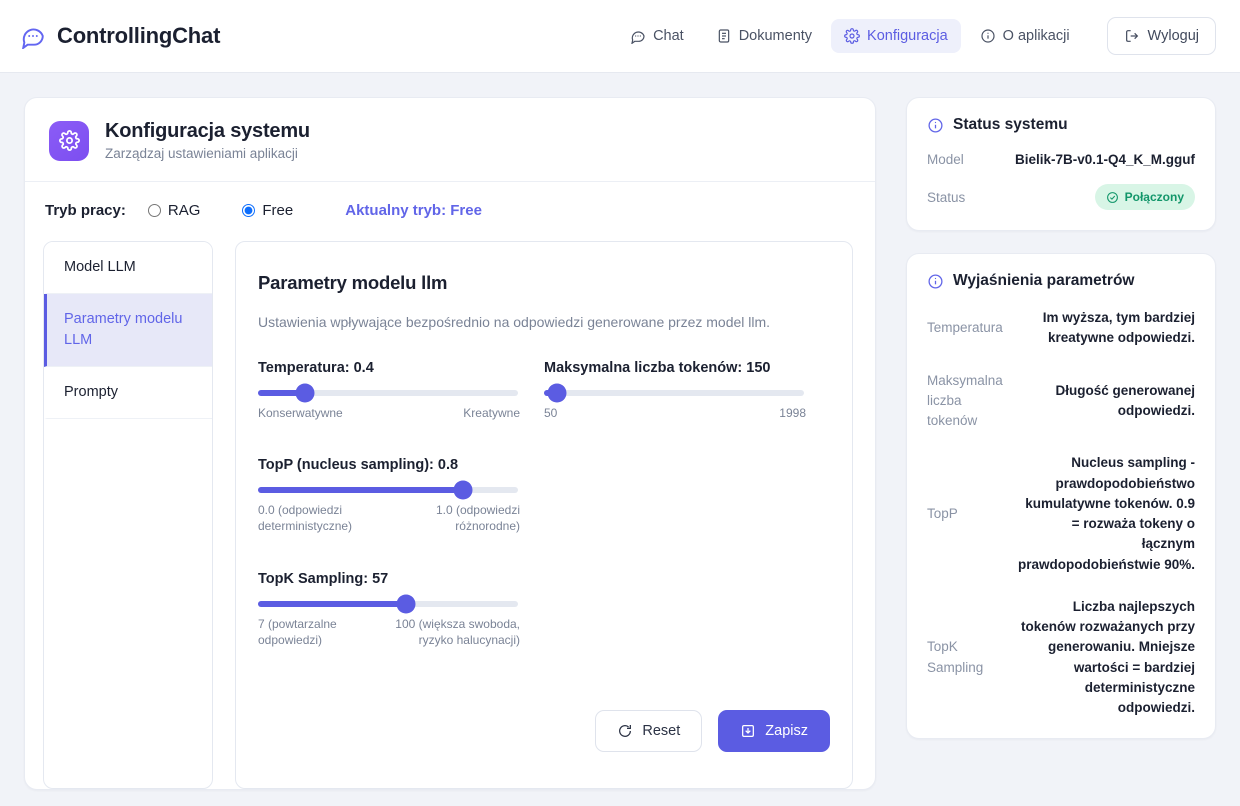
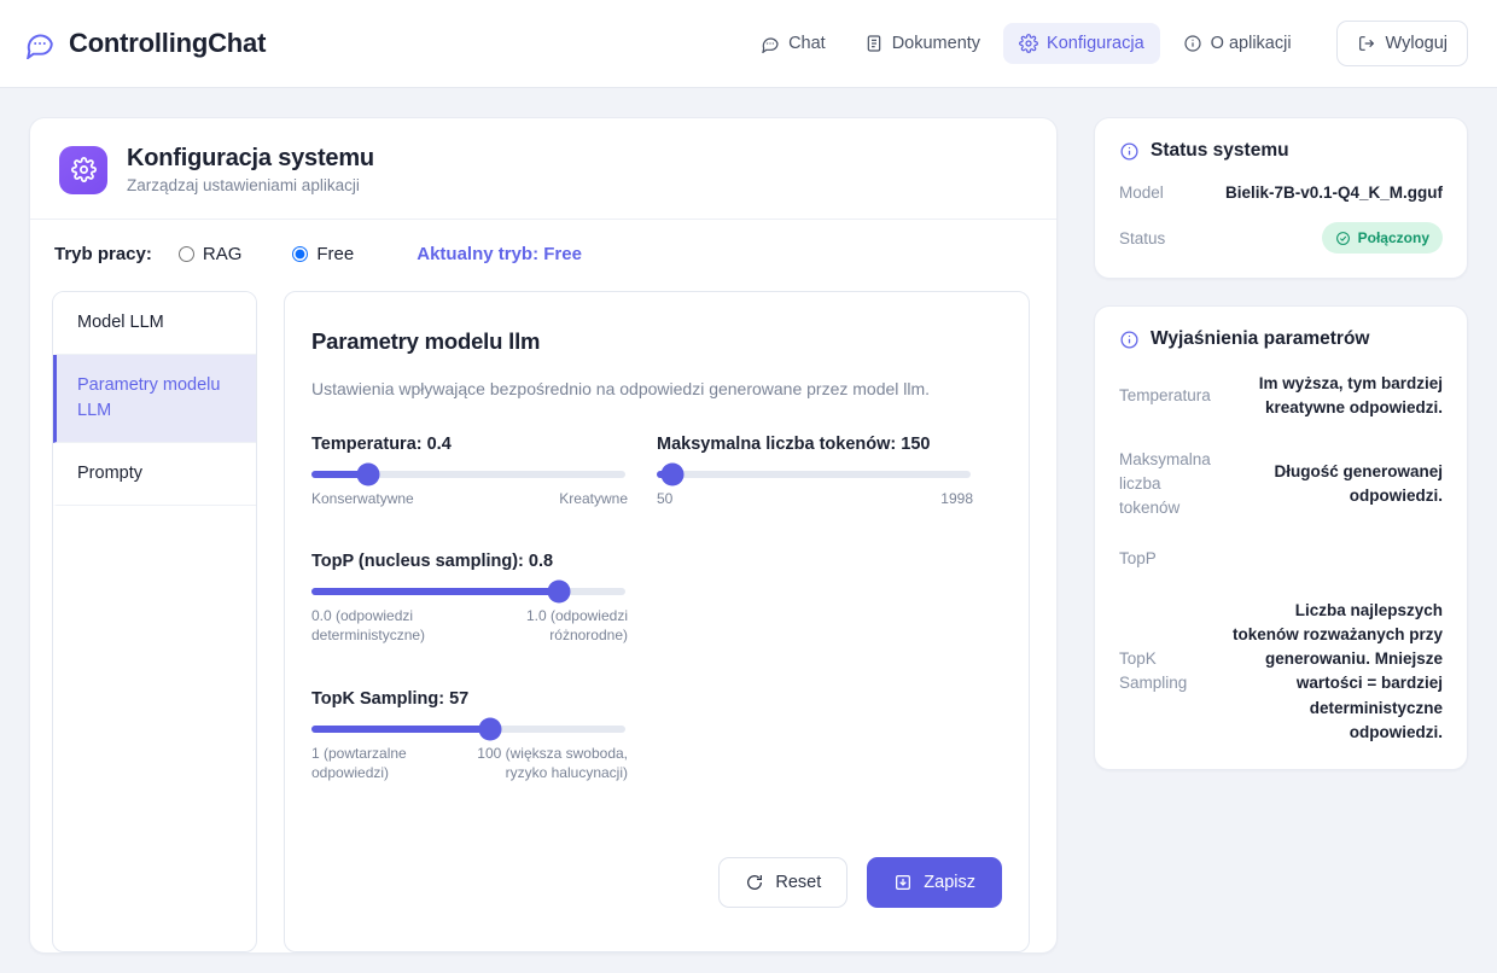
  ControllingChat
  Chat
  Dokumenty
  Konfiguracja
  O aplikacji
  Wyloguj
  Konfiguracja systemu
  Zarządzaj ustawieniami aplikacji
  Tryb pracy:
  RAG
  Free
  Aktualny tryb: Free
  Model LLM
  Parametry modelu LLM
  Prompty
  Parametry modelu llm
  Ustawienia wpływające bezpośrednio na odpowiedzi generowane przez model llm.
  Temperatura: 0.4
  Konserwatywne
  Kreatywne
  Maksymalna liczba tokenów: 150
  50
  1998
  TopP (nucleus sampling): 0.8
  0.0 (odpowiedzi deterministyczne)
  1.0 (odpowiedzi różnorodne)
  TopK Sampling: 57
- 7 (powtarzalne odpowiedzi)
+ 1 (powtarzalne odpowiedzi)
  100 (większa swoboda, ryzyko halucynacji)
  Reset
  Zapisz
  Status systemu
  Model
  Bielik-7B-v0.1-Q4_K_M.gguf
  Status
  Połączony
  Wyjaśnienia parametrów
  Temperatura
  Im wyższa, tym bardziej kreatywne odpowiedzi.
  Maksymalna liczba tokenów
  Długość generowanej odpowiedzi.
  TopP
- Nucleus sampling - prawdopodobieństwo kumulatywne tokenów. 0.9 = rozważa tokeny o łącznym prawdopodobieństwie 90%.
  TopK Sampling
  Liczba najlepszych tokenów rozważanych przy generowaniu. Mniejsze wartości = bardziej deterministyczne odpowiedzi.
